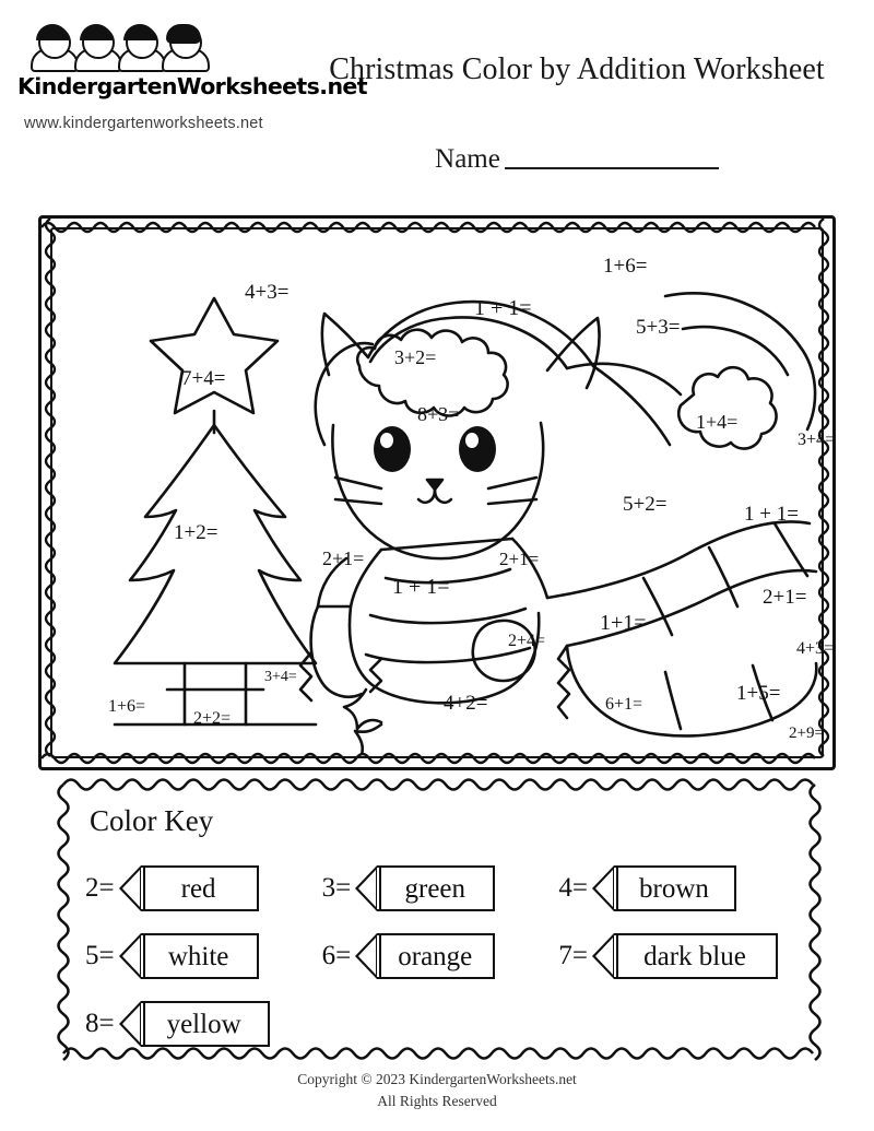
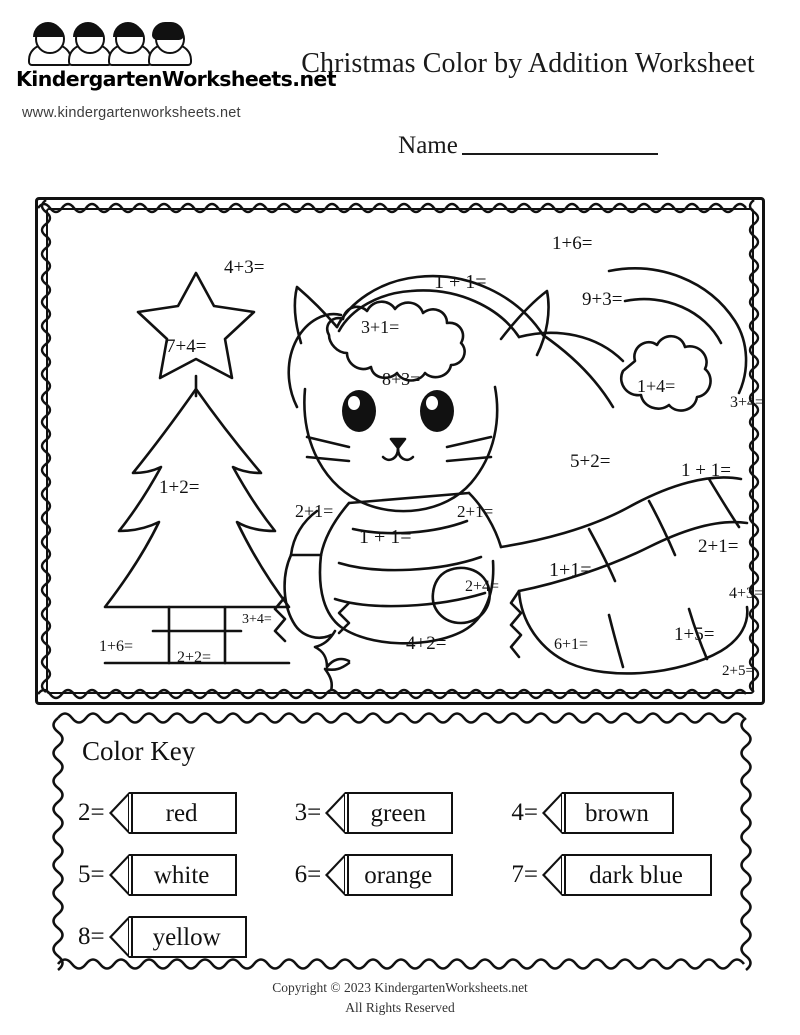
  KindergartenWorksheets.net
  www.kindergartenworksheets.net
  Christmas Color by Addition Worksheet
  Name
  4+3=
  1+6=
  1 + 1=
- 5+3=
+ 9+3=
- 3+2=
+ 3+1=
  7+4=
  8+3=
  1+4=
  3+4=
  5+2=
  1 + 1=
  1+2=
  2+1=
  2+1=
  1 + 1=
  2+1=
  1+1=
  2+4=
  4+3=
  3+4=
  4+2=
  6+1=
  1+5=
  1+6=
  2+2=
- 2+9=
+ 2+5=
  Color Key
  2=
  red
  3=
  green
  4=
  brown
  5=
  white
  6=
  orange
  7=
  dark blue
  8=
  yellow
  Copyright © 2023 KindergartenWorksheets.net
  All Rights Reserved
